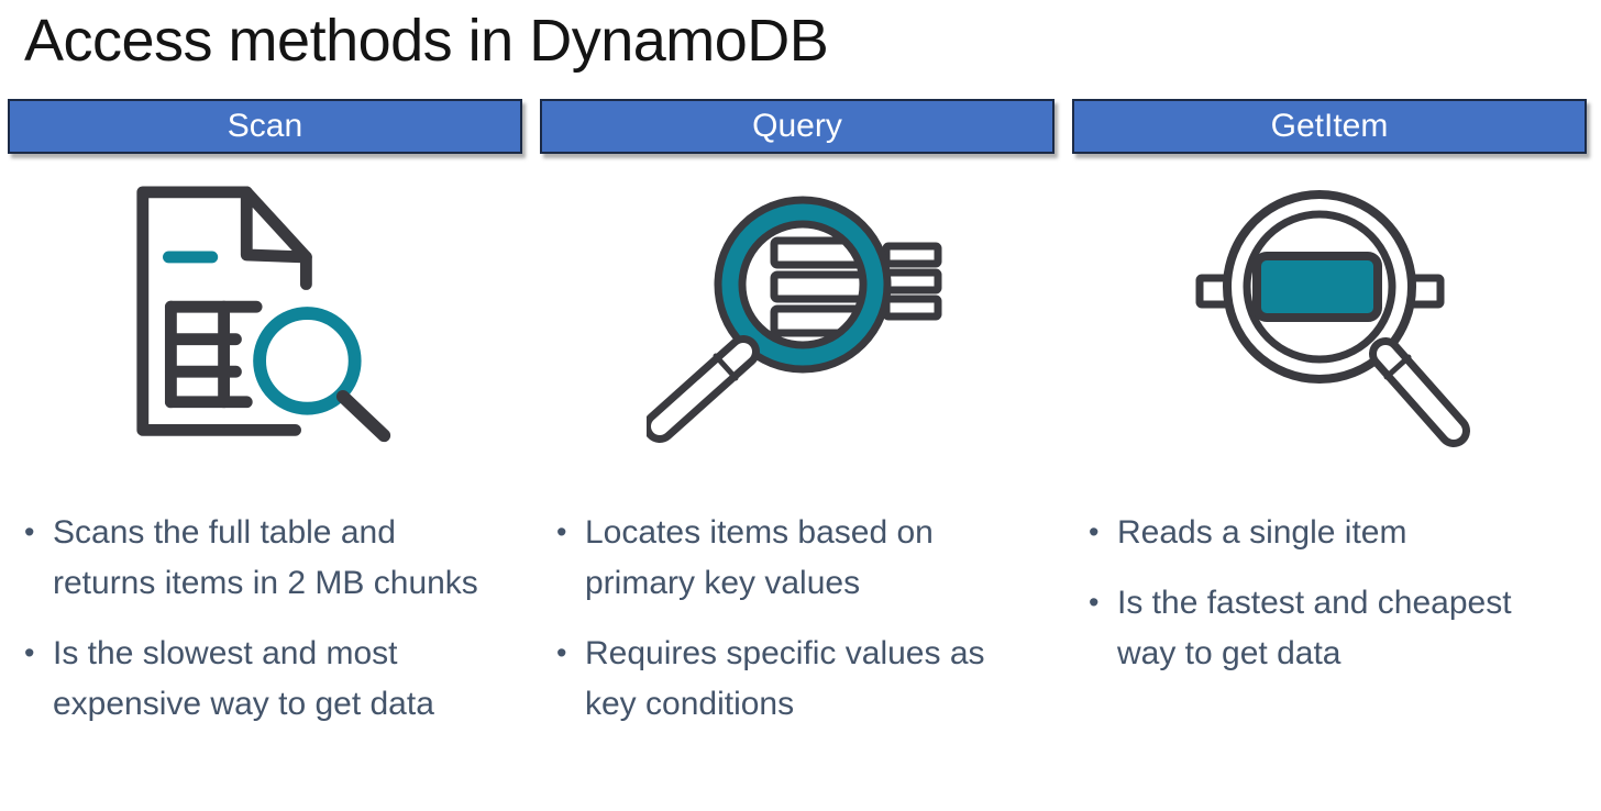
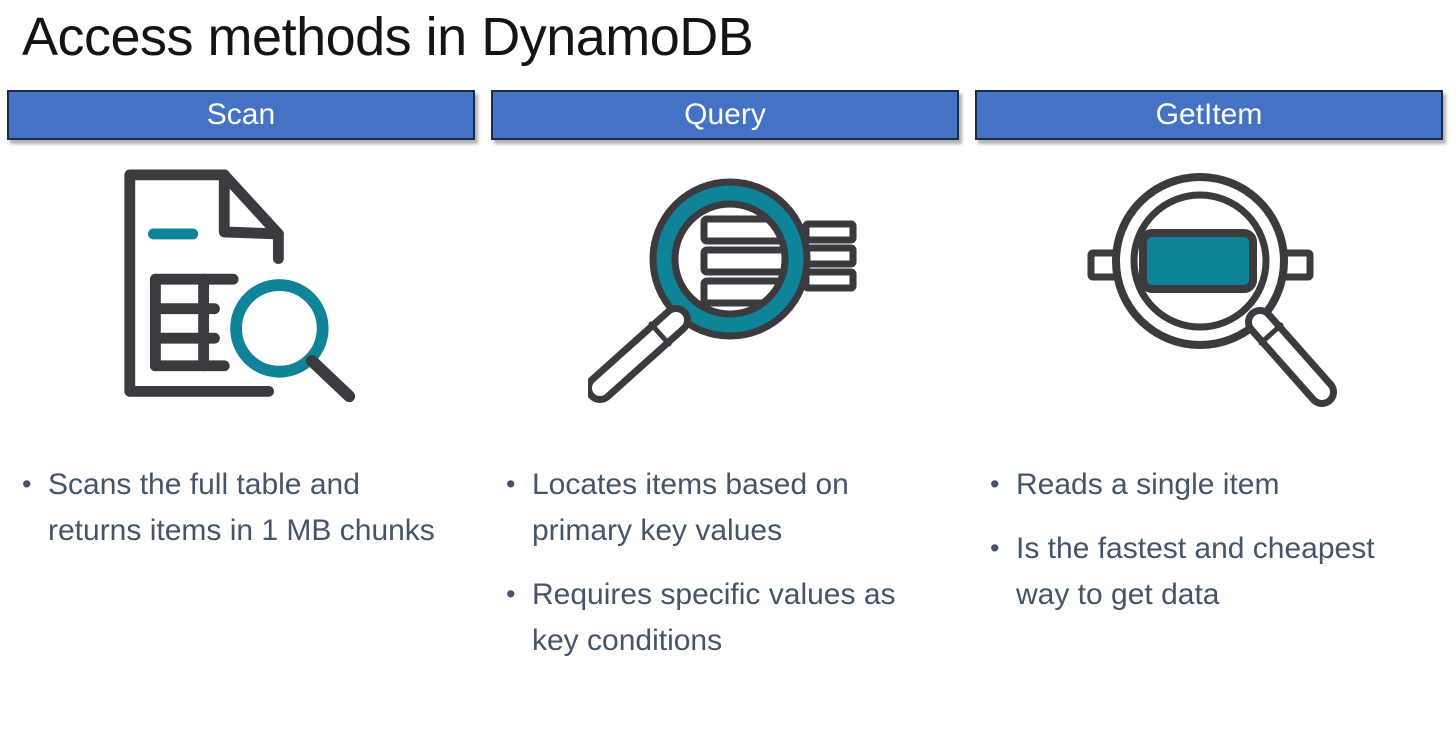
  Access methods in DynamoDB
  Scan
- Scans the full table and returns items in 2 MB chunks
+ Scans the full table and returns items in 1 MB chunks
- Is the slowest and most expensive way to get data
  Query
  Locates items based on primary key values
  Requires specific values as key conditions
  GetItem
  Reads a single item
  Is the fastest and cheapest way to get data
